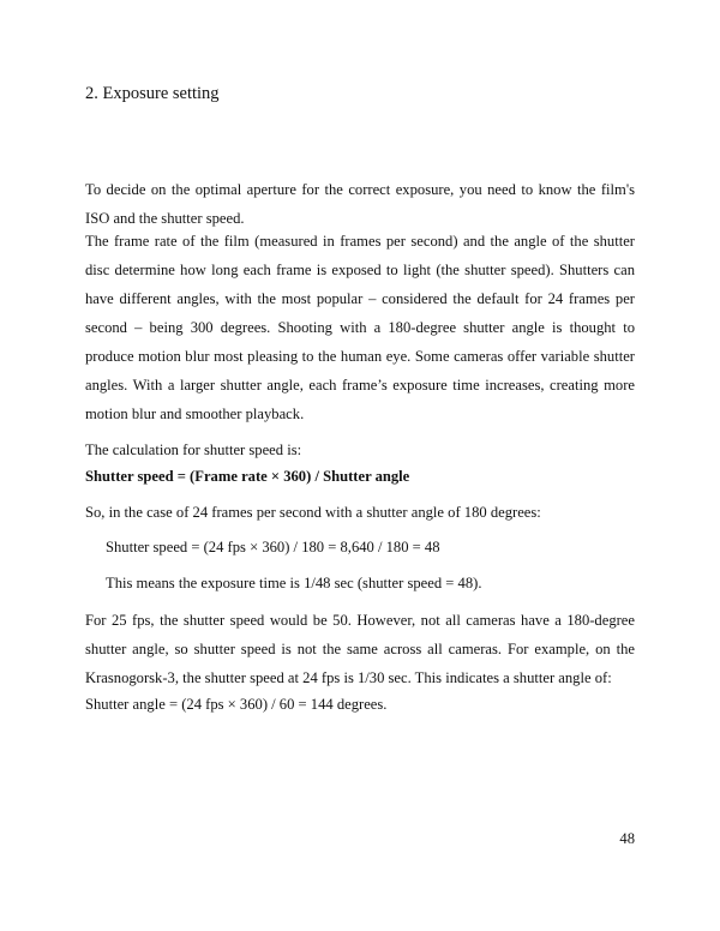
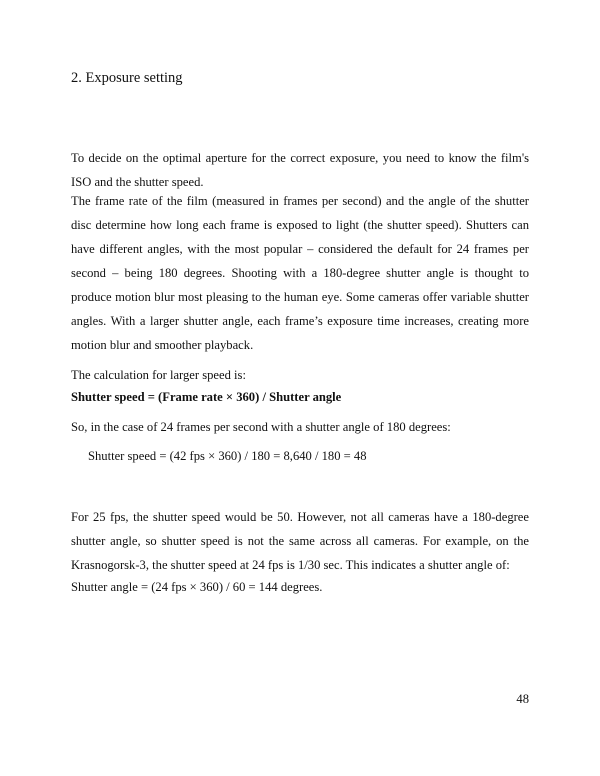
  2. Exposure setting
  To decide on the optimal aperture for the correct exposure, you need to know the film's ISO and the shutter speed.
- The frame rate of the film (measured in frames per second) and the angle of the shutter disc determine how long each frame is exposed to light (the shutter speed). Shutters can have different angles, with the most popular – considered the default for 24 frames per second – being 300 degrees. Shooting with a 180-degree shutter angle is thought to produce motion blur most pleasing to the human eye. Some cameras offer variable shutter angles. With a larger shutter angle, each frame’s exposure time increases, creating more motion blur and smoother playback.
+ The frame rate of the film (measured in frames per second) and the angle of the shutter disc determine how long each frame is exposed to light (the shutter speed). Shutters can have different angles, with the most popular – considered the default for 24 frames per second – being 180 degrees. Shooting with a 180-degree shutter angle is thought to produce motion blur most pleasing to the human eye. Some cameras offer variable shutter angles. With a larger shutter angle, each frame’s exposure time increases, creating more motion blur and smoother playback.
- The calculation for shutter speed is:
+ The calculation for larger speed is:
  Shutter speed = (Frame rate × 360) / Shutter angle
  So, in the case of 24 frames per second with a shutter angle of 180 degrees:
- Shutter speed = (24 fps × 360) / 180 = 8,640 / 180 = 48
+ Shutter speed = (42 fps × 360) / 180 = 8,640 / 180 = 48
- This means the exposure time is 1/48 sec (shutter speed = 48).
  For 25 fps, the shutter speed would be 50. However, not all cameras have a 180-degree shutter angle, so shutter speed is not the same across all cameras. For example, on the Krasnogorsk-3, the shutter speed at 24 fps is 1/30 sec. This indicates a shutter angle of:
  Shutter angle = (24 fps × 360) / 60 = 144 degrees.
  48
